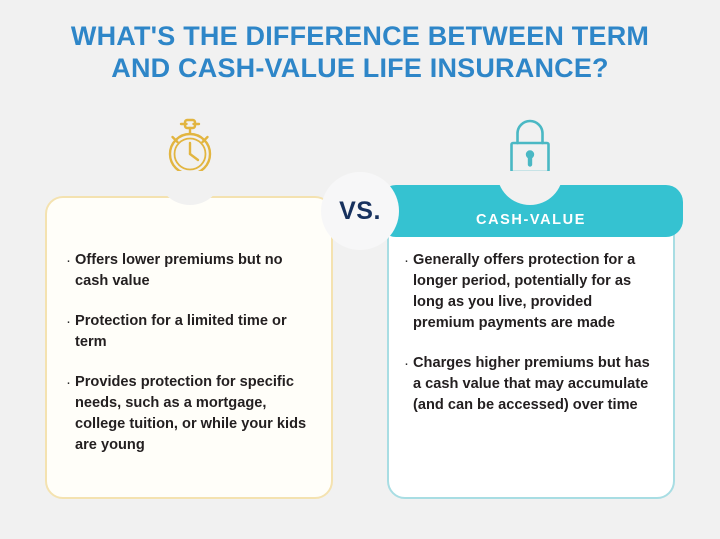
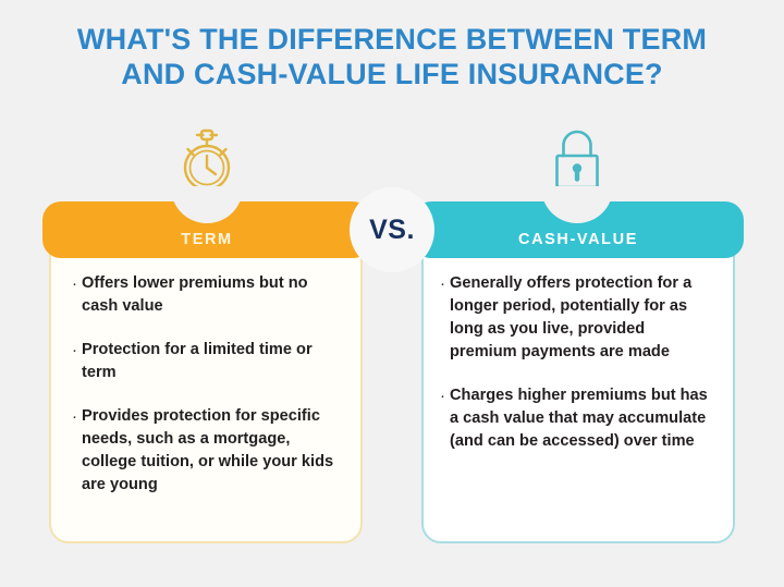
  WHAT'S THE DIFFERENCE BETWEEN TERM
  AND CASH-VALUE LIFE INSURANCE?
+ TERM
  CASH-VALUE
  VS.
  ·
  Offers lower premiums but no cash value
  ·
  Protection for a limited time or term
  ·
  Provides protection for specific needs, such as a mortgage, college tuition, or while your kids are young
  ·
  Generally offers protection for a longer period, potentially for as long as you live, provided premium payments are made
  ·
  Charges higher premiums but has a cash value that may accumulate (and can be accessed) over time
